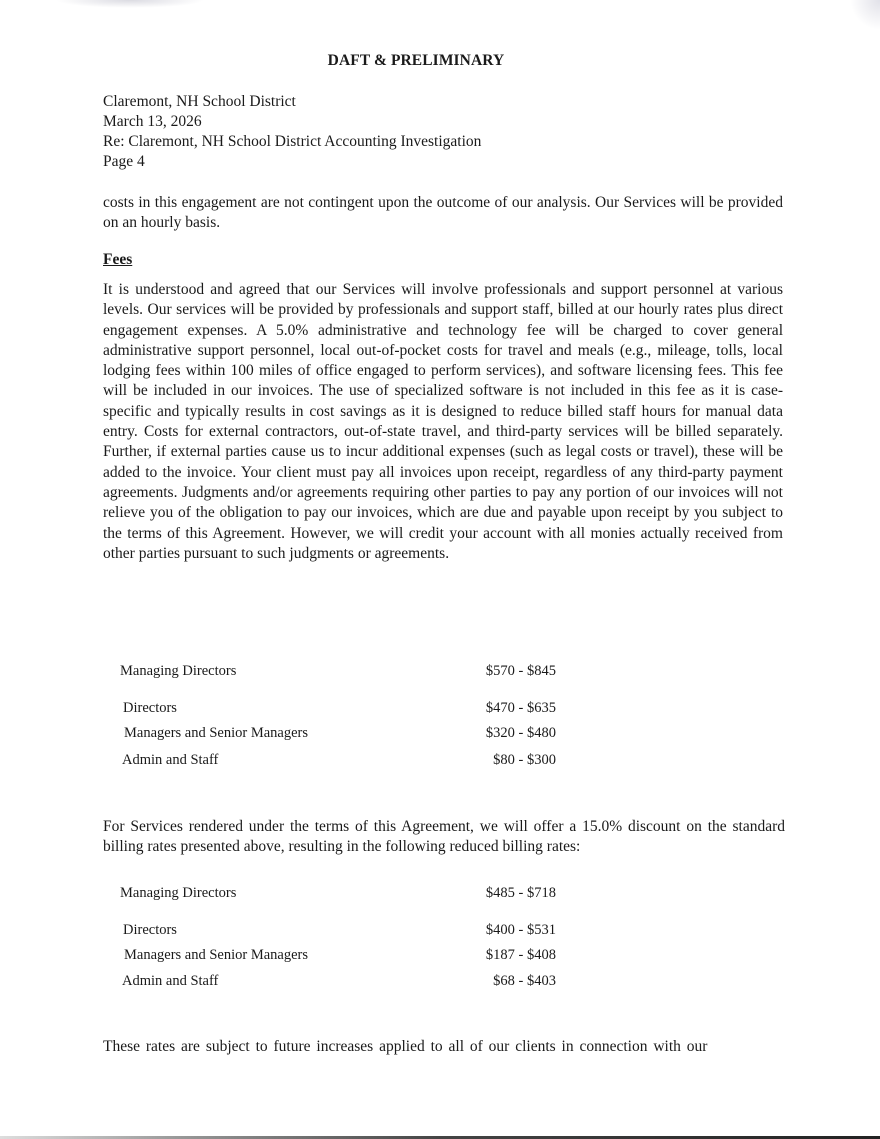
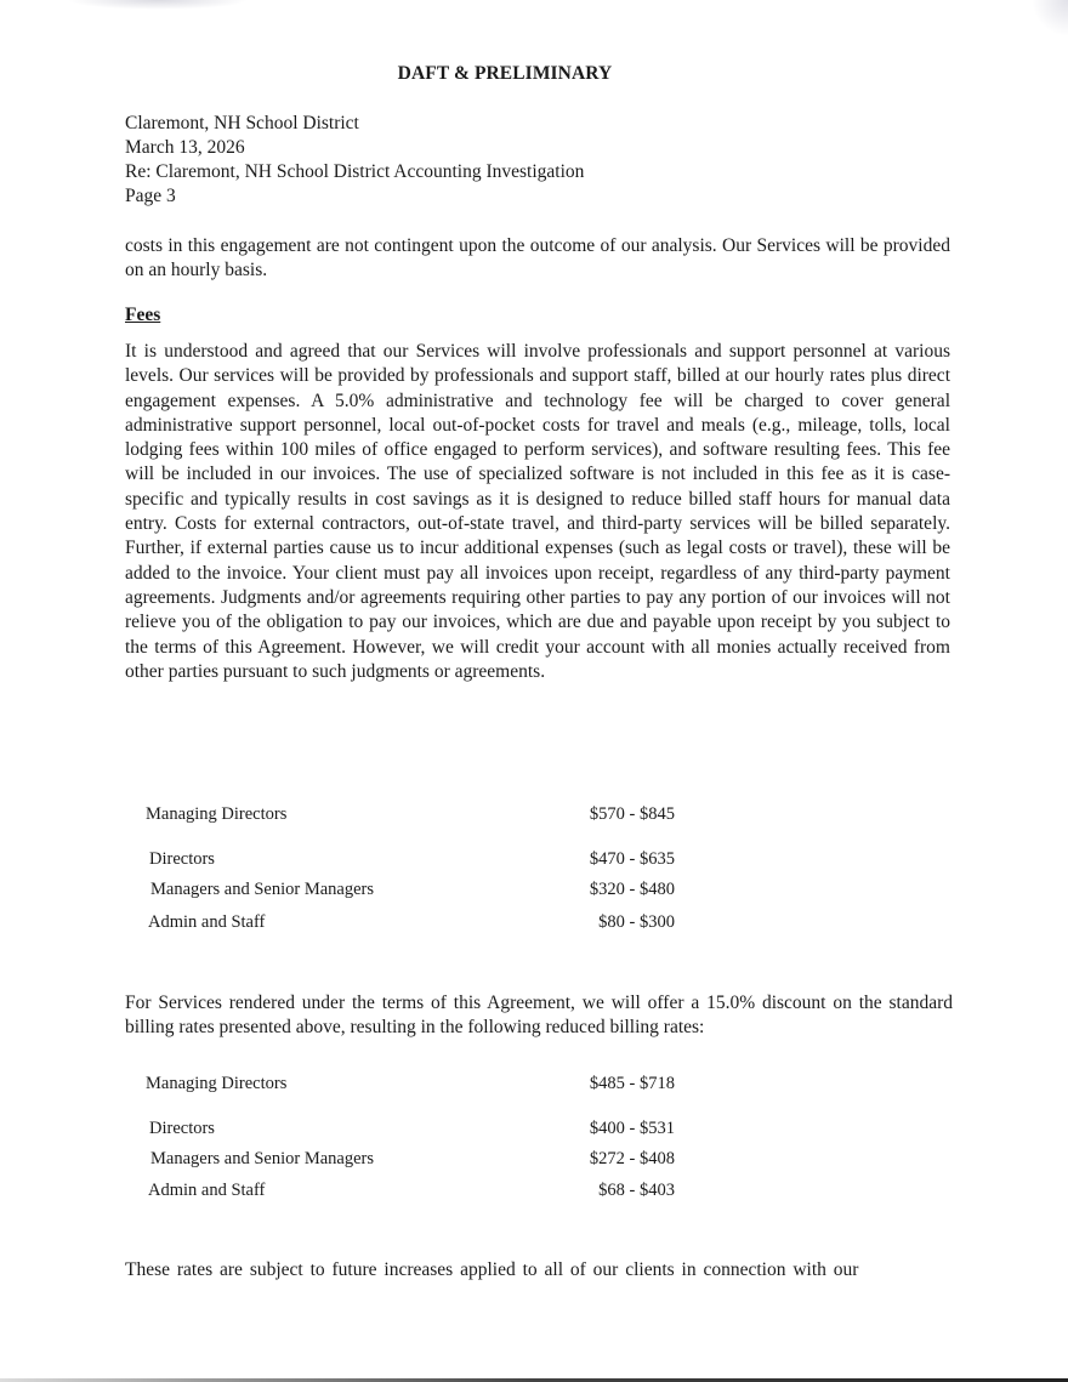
  DAFT & PRELIMINARY
  Claremont, NH School District
  March 13, 2026
  Re: Claremont, NH School District Accounting Investigation
- Page 4
+ Page 3
  costs in this engagement are not contingent upon the outcome of our analysis. Our Services will be provided on an hourly basis.
  Fees
- It is understood and agreed that our Services will involve professionals and support personnel at various levels. Our services will be provided by professionals and support staff, billed at our hourly rates plus direct engagement expenses. A 5.0% administrative and technology fee will be charged to cover general administrative support personnel, local out-of-pocket costs for travel and meals (e.g., mileage, tolls, local lodging fees within 100 miles of office engaged to perform services), and software licensing fees. This fee will be included in our invoices. The use of specialized software is not included in this fee as it is case-specific and typically results in cost savings as it is designed to reduce billed staff hours for manual data entry. Costs for external contractors, out-of-state travel, and third-party services will be billed separately. Further, if external parties cause us to incur additional expenses (such as legal costs or travel), these will be added to the invoice. Your client must pay all invoices upon receipt, regardless of any third-party payment agreements. Judgments and/or agreements requiring other parties to pay any portion of our invoices will not relieve you of the obligation to pay our invoices, which are due and payable upon receipt by you subject to the terms of this Agreement. However, we will credit your account with all monies actually received from other parties pursuant to such judgments or agreements.
+ It is understood and agreed that our Services will involve professionals and support personnel at various levels. Our services will be provided by professionals and support staff, billed at our hourly rates plus direct engagement expenses. A 5.0% administrative and technology fee will be charged to cover general administrative support personnel, local out-of-pocket costs for travel and meals (e.g., mileage, tolls, local lodging fees within 100 miles of office engaged to perform services), and software resulting fees. This fee will be included in our invoices. The use of specialized software is not included in this fee as it is case-specific and typically results in cost savings as it is designed to reduce billed staff hours for manual data entry. Costs for external contractors, out-of-state travel, and third-party services will be billed separately. Further, if external parties cause us to incur additional expenses (such as legal costs or travel), these will be added to the invoice. Your client must pay all invoices upon receipt, regardless of any third-party payment agreements. Judgments and/or agreements requiring other parties to pay any portion of our invoices will not relieve you of the obligation to pay our invoices, which are due and payable upon receipt by you subject to the terms of this Agreement. However, we will credit your account with all monies actually received from other parties pursuant to such judgments or agreements.
  Managing Directors
  $570 - $845
  Directors
  $470 - $635
  Managers and Senior Managers
  $320 - $480
  Admin and Staff
  $80 - $300
  For Services rendered under the terms of this Agreement, we will offer a 15.0% discount on the standard billing rates presented above, resulting in the following reduced billing rates:
  Managing Directors
  $485 - $718
  Directors
  $400 - $531
  Managers and Senior Managers
- $187 - $408
+ $272 - $408
  Admin and Staff
  $68 - $403
  These rates are subject to future increases applied to all of our clients in connection with our
